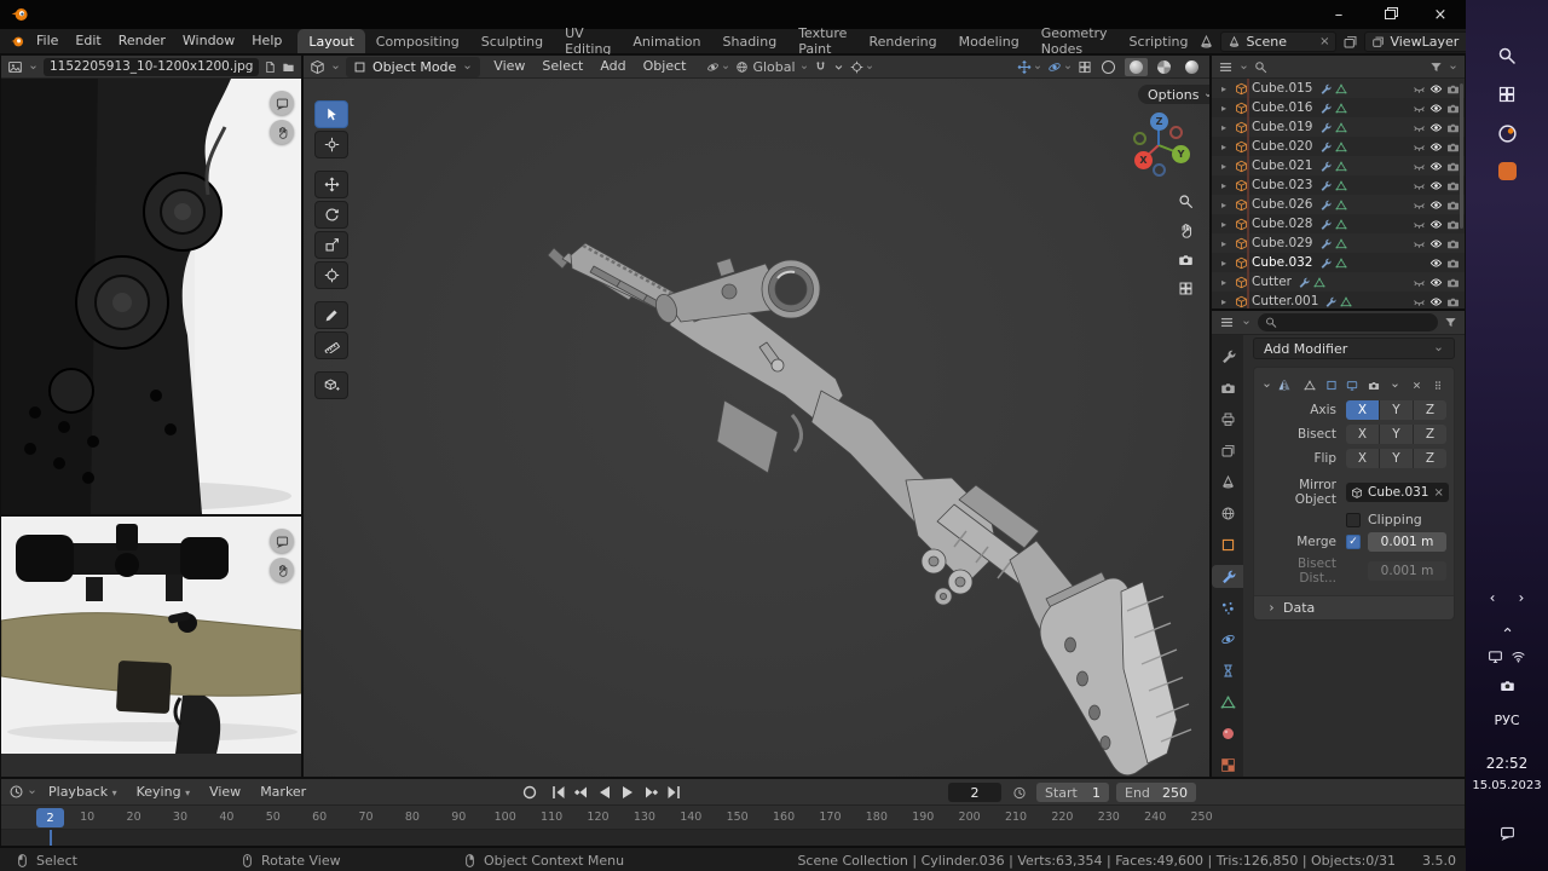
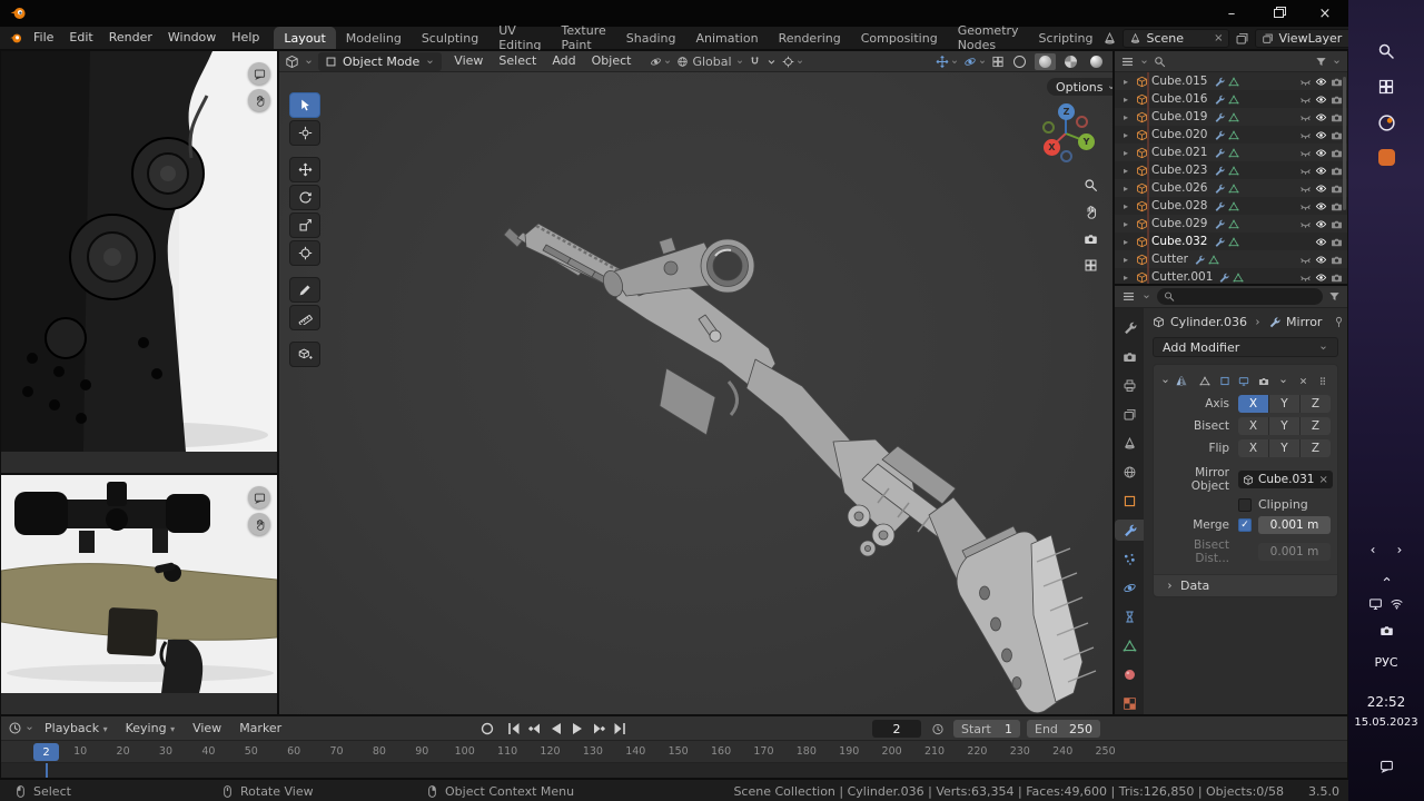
  –
  ×
  File
  Edit
  Render
  Window
  Help
  Layout
- Compositing
+ Modeling
  Sculpting
  UV Editing
- Animation
+ Texture Paint
  Shading
- Texture Paint
+ Animation
  Rendering
- Modeling
+ Compositing
  Geometry Nodes
  Scripting
  Scene
  ×
  ViewLayer
- 1152205913_10-1200x1200.jpg
  Object Mode
  View
  Select
  Add
  Object
  Global
  Options
  X
  Y
  Z
  ▸
  Cube.015
  ▸
  Cube.016
  ▸
  Cube.019
  ▸
  Cube.020
  ▸
  Cube.021
  ▸
  Cube.023
  ▸
  Cube.026
  ▸
  Cube.028
  ▸
  Cube.029
  ▸
  Cube.032
  ▸
  Cutter
  ▸
  Cutter.001
+ Cylinder.036
+ Mirror
  Add Modifier
  Axis
  X
  Y
  Z
  Bisect
  X
  Y
  Z
  Flip
  X
  Y
  Z
  Mirror Object
  Cube.031
  ×
  Clipping
  Merge
  ✓
  0.001 m
  Bisect Dist...
  0.001 m
  Data
  Playback ▾
  Keying ▾
  View
  Marker
  2
  Start
  1
  End
  250
  10
  20
  30
  40
  50
  60
  70
  80
  90
  100
  110
  120
  130
  140
  150
  160
  170
  180
  190
  200
  210
  220
  230
  240
  250
  2
  Select
  Rotate View
  Object Context Menu
- Scene Collection | Cylinder.036 | Verts:63,354 | Faces:49,600 | Tris:126,850 | Objects:0/31
+ Scene Collection | Cylinder.036 | Verts:63,354 | Faces:49,600 | Tris:126,850 | Objects:0/58
  3.5.0
  РУС
  22:52
  15.05.2023
